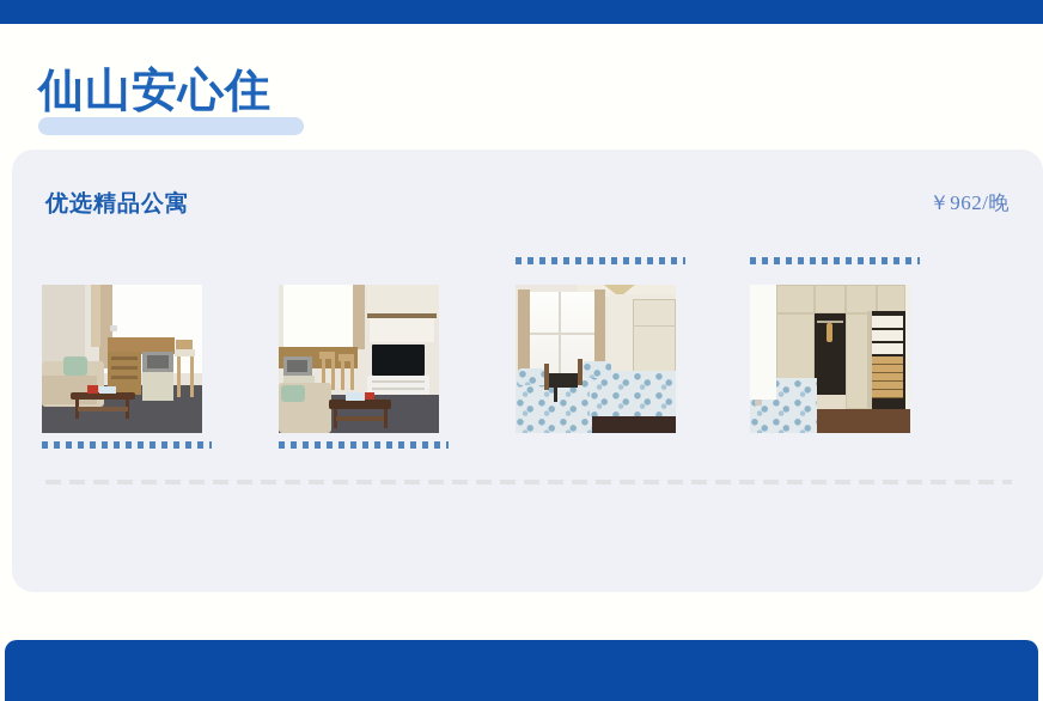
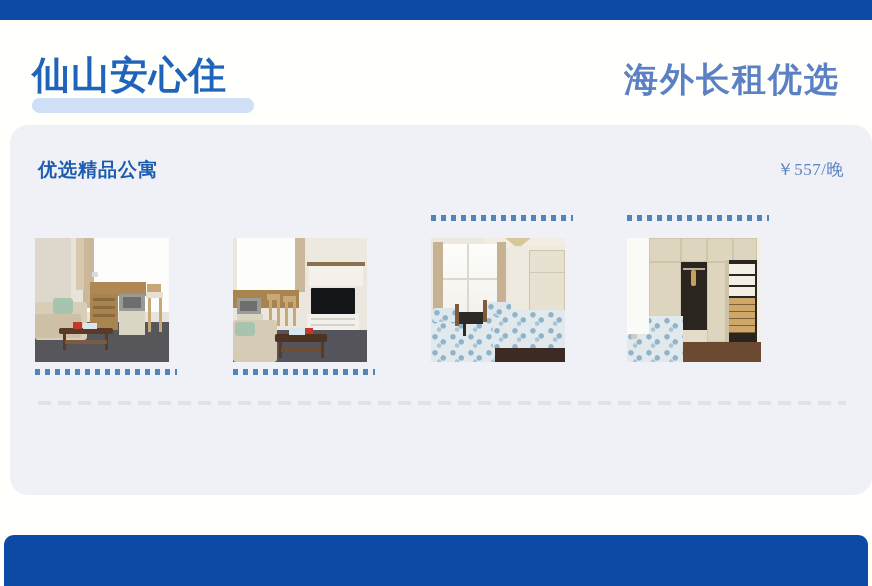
  仙山安心住
+ 海外长租优选
  优选精品公寓
- ￥962/晚
+ ￥557/晚
